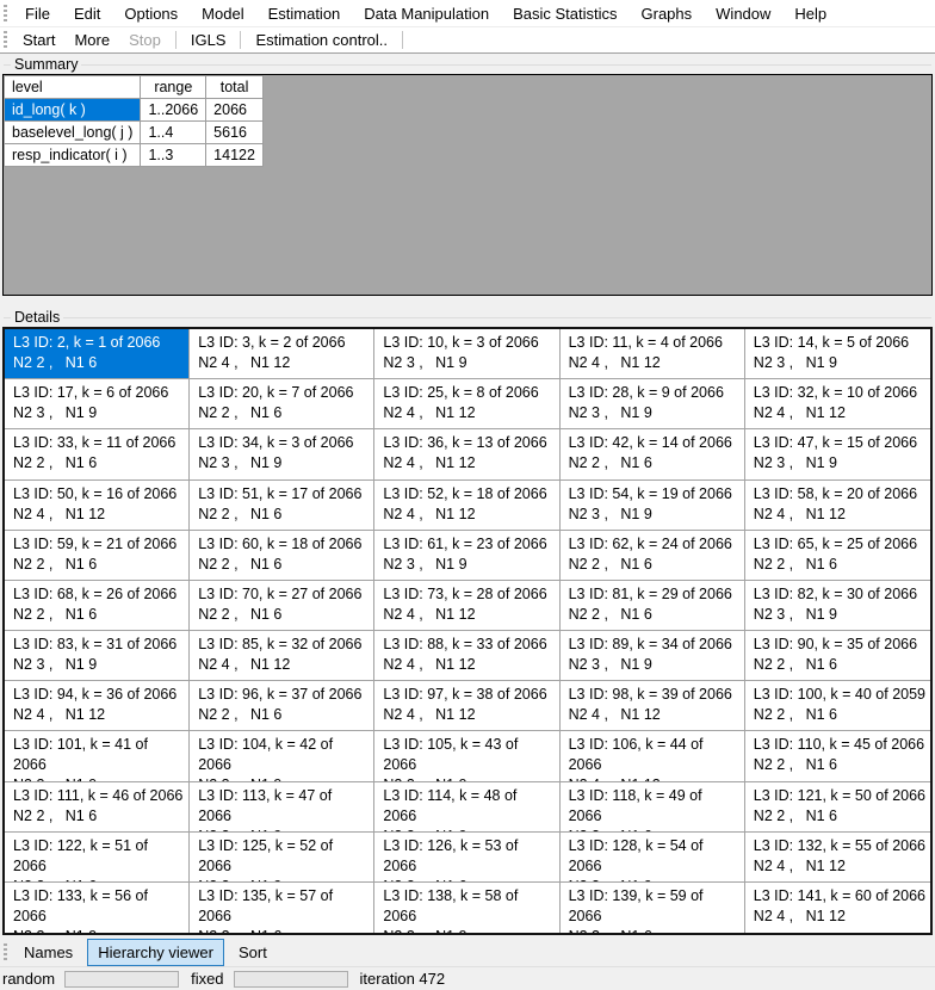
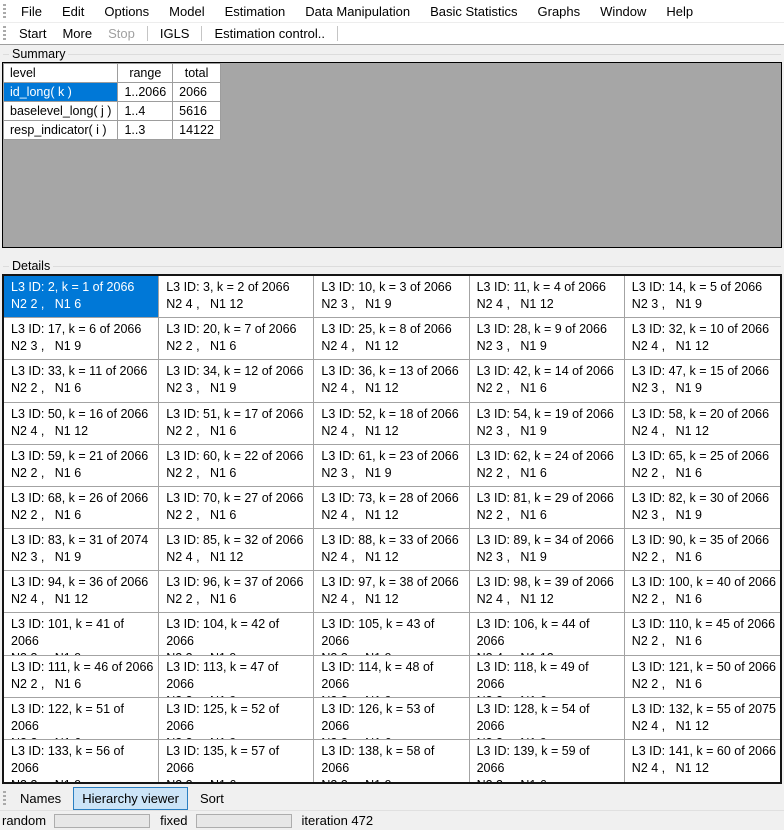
  File
  Edit
  Options
  Model
  Estimation
  Data Manipulation
  Basic Statistics
  Graphs
  Window
  Help
  Start
  More
  Stop
  IGLS
  Estimation control..
  Summary
  level	range	total
  id_long( k )	1..2066	2066
  baselevel_long( j )	1..4	5616
  resp_indicator( i )	1..3	14122
  Details
  L3 ID: 2, k = 1 of 2066
  N2 2 , N1 6
  L3 ID: 3, k = 2 of 2066
  N2 4 , N1 12
  L3 ID: 10, k = 3 of 2066
  N2 3 , N1 9
  L3 ID: 11, k = 4 of 2066
  N2 4 , N1 12
  L3 ID: 14, k = 5 of 2066
  N2 3 , N1 9
  L3 ID: 17, k = 6 of 2066
  N2 3 , N1 9
  L3 ID: 20, k = 7 of 2066
  N2 2 , N1 6
  L3 ID: 25, k = 8 of 2066
  N2 4 , N1 12
  L3 ID: 28, k = 9 of 2066
  N2 3 , N1 9
  L3 ID: 32, k = 10 of 2066
  N2 4 , N1 12
  L3 ID: 33, k = 11 of 2066
  N2 2 , N1 6
- L3 ID: 34, k = 3 of 2066
+ L3 ID: 34, k = 12 of 2066
  N2 3 , N1 9
  L3 ID: 36, k = 13 of 2066
  N2 4 , N1 12
  L3 ID: 42, k = 14 of 2066
  N2 2 , N1 6
  L3 ID: 47, k = 15 of 2066
  N2 3 , N1 9
  L3 ID: 50, k = 16 of 2066
  N2 4 , N1 12
  L3 ID: 51, k = 17 of 2066
  N2 2 , N1 6
  L3 ID: 52, k = 18 of 2066
  N2 4 , N1 12
  L3 ID: 54, k = 19 of 2066
  N2 3 , N1 9
  L3 ID: 58, k = 20 of 2066
  N2 4 , N1 12
  L3 ID: 59, k = 21 of 2066
  N2 2 , N1 6
- L3 ID: 60, k = 18 of 2066
+ L3 ID: 60, k = 22 of 2066
  N2 2 , N1 6
  L3 ID: 61, k = 23 of 2066
  N2 3 , N1 9
  L3 ID: 62, k = 24 of 2066
  N2 2 , N1 6
  L3 ID: 65, k = 25 of 2066
  N2 2 , N1 6
  L3 ID: 68, k = 26 of 2066
  N2 2 , N1 6
  L3 ID: 70, k = 27 of 2066
  N2 2 , N1 6
  L3 ID: 73, k = 28 of 2066
  N2 4 , N1 12
  L3 ID: 81, k = 29 of 2066
  N2 2 , N1 6
  L3 ID: 82, k = 30 of 2066
  N2 3 , N1 9
- L3 ID: 83, k = 31 of 2066
+ L3 ID: 83, k = 31 of 2074
  N2 3 , N1 9
  L3 ID: 85, k = 32 of 2066
  N2 4 , N1 12
  L3 ID: 88, k = 33 of 2066
  N2 4 , N1 12
  L3 ID: 89, k = 34 of 2066
  N2 3 , N1 9
  L3 ID: 90, k = 35 of 2066
  N2 2 , N1 6
  L3 ID: 94, k = 36 of 2066
  N2 4 , N1 12
  L3 ID: 96, k = 37 of 2066
  N2 2 , N1 6
  L3 ID: 97, k = 38 of 2066
  N2 4 , N1 12
  L3 ID: 98, k = 39 of 2066
  N2 4 , N1 12
- L3 ID: 100, k = 40 of 2059
+ L3 ID: 100, k = 40 of 2066
  N2 2 , N1 6
  L3 ID: 101, k = 41 of 2066
  L3 ID: 104, k = 42 of 2066
  L3 ID: 105, k = 43 of 2066
  L3 ID: 106, k = 44 of 2066
  L3 ID: 110, k = 45 of 2066
  N2 2 , N1 6
  L3 ID: 111, k = 46 of 2066
  N2 2 , N1 6
  L3 ID: 113, k = 47 of 2066
  L3 ID: 114, k = 48 of 2066
  L3 ID: 118, k = 49 of 2066
  L3 ID: 121, k = 50 of 2066
  N2 2 , N1 6
  L3 ID: 122, k = 51 of 2066
  L3 ID: 125, k = 52 of 2066
  L3 ID: 126, k = 53 of 2066
  L3 ID: 128, k = 54 of 2066
- L3 ID: 132, k = 55 of 2066
+ L3 ID: 132, k = 55 of 2075
  N2 4 , N1 12
  L3 ID: 133, k = 56 of 2066
  L3 ID: 135, k = 57 of 2066
  L3 ID: 138, k = 58 of 2066
  L3 ID: 139, k = 59 of 2066
  L3 ID: 141, k = 60 of 2066
  N2 4 , N1 12
  Names
  Hierarchy viewer
  Sort
  random
  fixed
  iteration 472
